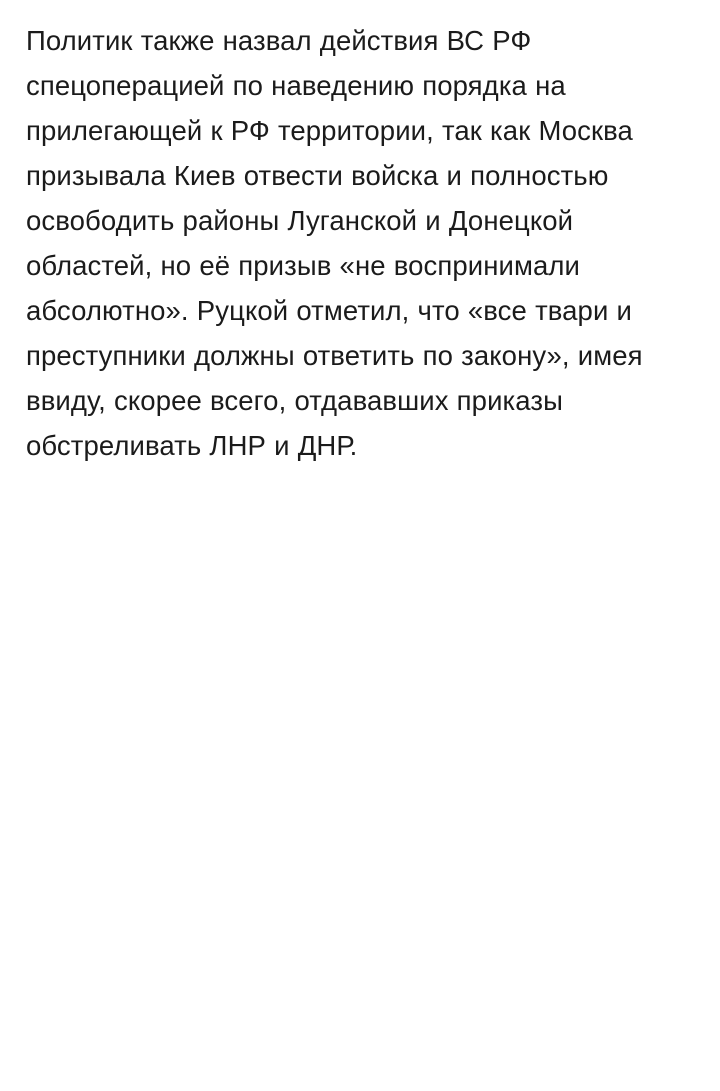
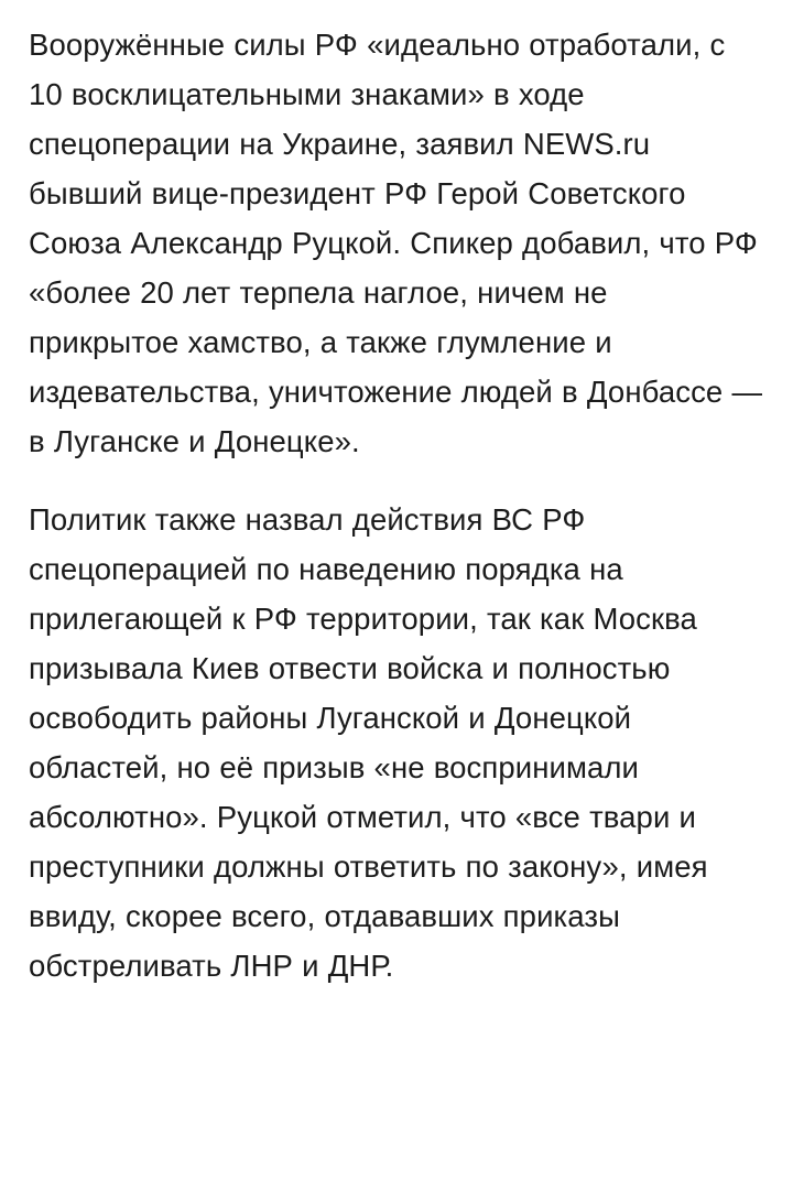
+ Вооружённые силы РФ «идеально отработали, с 10 восклицательными знаками» в ходе спецоперации на Украине, заявил NEWS.ru бывший вице-президент РФ Герой Советского Союза Александр Руцкой. Спикер добавил, что РФ «более 20 лет терпела наглое, ничем не прикрытое хамство, а также глумление и издевательства, уничтожение людей в Донбассе — в Луганске и Донецке».
  Политик также назвал действия ВС РФ спецоперацией по наведению порядка на прилегающей к РФ территории, так как Москва призывала Киев отвести войска и полностью освободить районы Луганской и Донецкой областей, но её призыв «не воспринимали абсолютно». Руцкой отметил, что «все твари и преступники должны ответить по закону», имея ввиду, скорее всего, отдававших приказы обстреливать ЛНР и ДНР.
